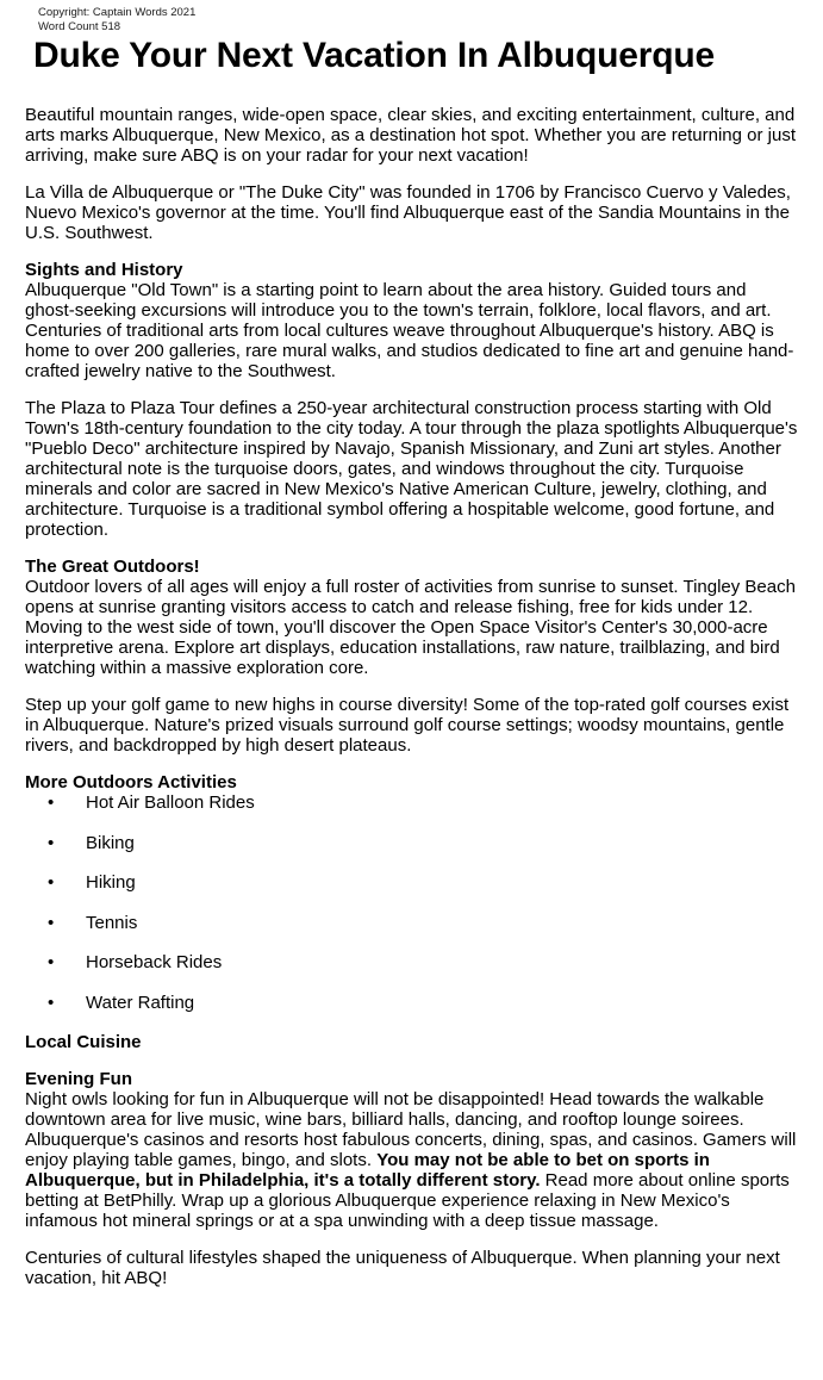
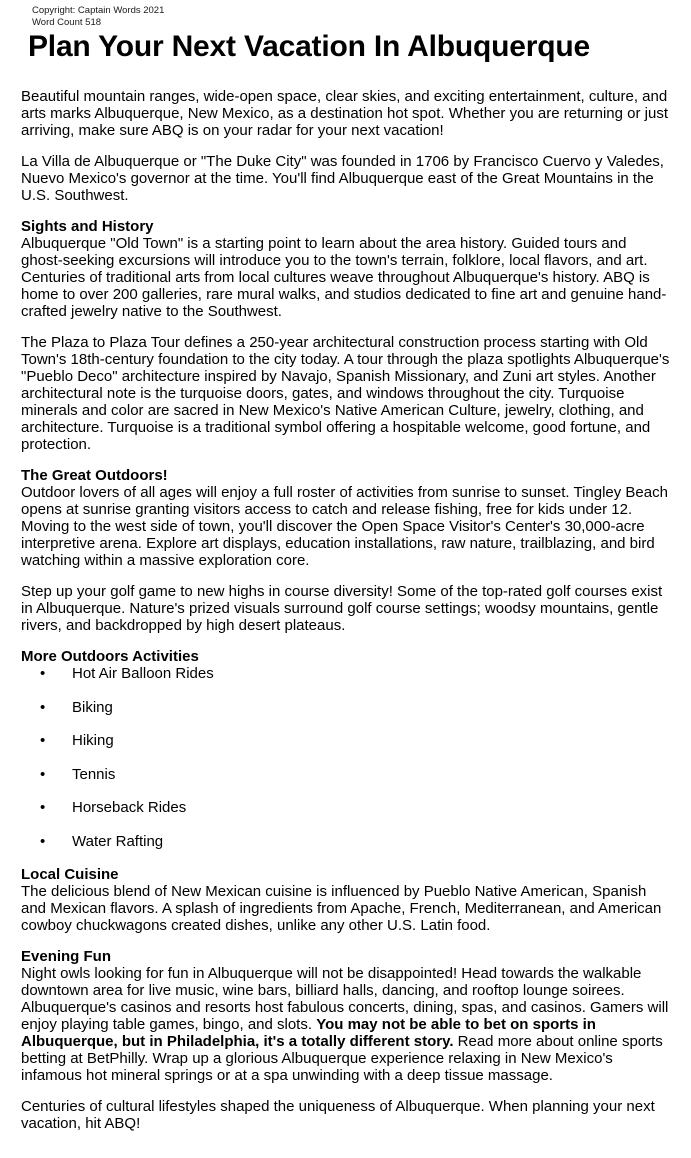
  Copyright: Captain Words 2021
  Word Count 518
- Duke Your Next Vacation In Albuquerque
+ Plan Your Next Vacation In Albuquerque
  Beautiful mountain ranges, wide-open space, clear skies, and exciting entertainment, culture, and arts marks Albuquerque, New Mexico, as a destination hot spot. Whether you are returning or just arriving, make sure ABQ is on your radar for your next vacation!
- La Villa de Albuquerque or "The Duke City" was founded in 1706 by Francisco Cuervo y Valedes, Nuevo Mexico's governor at the time. You'll find Albuquerque east of the Sandia Mountains in the U.S. Southwest.
+ La Villa de Albuquerque or "The Duke City" was founded in 1706 by Francisco Cuervo y Valedes, Nuevo Mexico's governor at the time. You'll find Albuquerque east of the Great Mountains in the U.S. Southwest.
  Sights and History
  Albuquerque "Old Town" is a starting point to learn about the area history. Guided tours and ghost-seeking excursions will introduce you to the town's terrain, folklore, local flavors, and art. Centuries of traditional arts from local cultures weave throughout Albuquerque's history. ABQ is home to over 200 galleries, rare mural walks, and studios dedicated to fine art and genuine hand-crafted jewelry native to the Southwest.
  The Plaza to Plaza Tour defines a 250-year architectural construction process starting with Old Town's 18th-century foundation to the city today. A tour through the plaza spotlights Albuquerque's "Pueblo Deco" architecture inspired by Navajo, Spanish Missionary, and Zuni art styles. Another architectural note is the turquoise doors, gates, and windows throughout the city. Turquoise minerals and color are sacred in New Mexico's Native American Culture, jewelry, clothing, and architecture. Turquoise is a traditional symbol offering a hospitable welcome, good fortune, and protection.
  The Great Outdoors!
  Outdoor lovers of all ages will enjoy a full roster of activities from sunrise to sunset. Tingley Beach opens at sunrise granting visitors access to catch and release fishing, free for kids under 12. Moving to the west side of town, you'll discover the Open Space Visitor's Center's 30,000-acre interpretive arena. Explore art displays, education installations, raw nature, trailblazing, and bird watching within a massive exploration core.
  Step up your golf game to new highs in course diversity! Some of the top-rated golf courses exist in Albuquerque. Nature's prized visuals surround golf course settings; woodsy mountains, gentle rivers, and backdropped by high desert plateaus.
  More Outdoors Activities
  Hot Air Balloon Rides
  Biking
  Hiking
  Tennis
  Horseback Rides
  Water Rafting
  Local Cuisine
+ The delicious blend of New Mexican cuisine is influenced by Pueblo Native American, Spanish and Mexican flavors. A splash of ingredients from Apache, French, Mediterranean, and American cowboy chuckwagons created dishes, unlike any other U.S. Latin food.
  Evening Fun
  Night owls looking for fun in Albuquerque will not be disappointed! Head towards the walkable downtown area for live music, wine bars, billiard halls, dancing, and rooftop lounge soirees. Albuquerque's casinos and resorts host fabulous concerts, dining, spas, and casinos. Gamers will enjoy playing table games, bingo, and slots. You may not be able to bet on sports in Albuquerque, but in Philadelphia, it's a totally different story. Read more about online sports betting at BetPhilly. Wrap up a glorious Albuquerque experience relaxing in New Mexico's infamous hot mineral springs or at a spa unwinding with a deep tissue massage.
  Centuries of cultural lifestyles shaped the uniqueness of Albuquerque. When planning your next vacation, hit ABQ!
